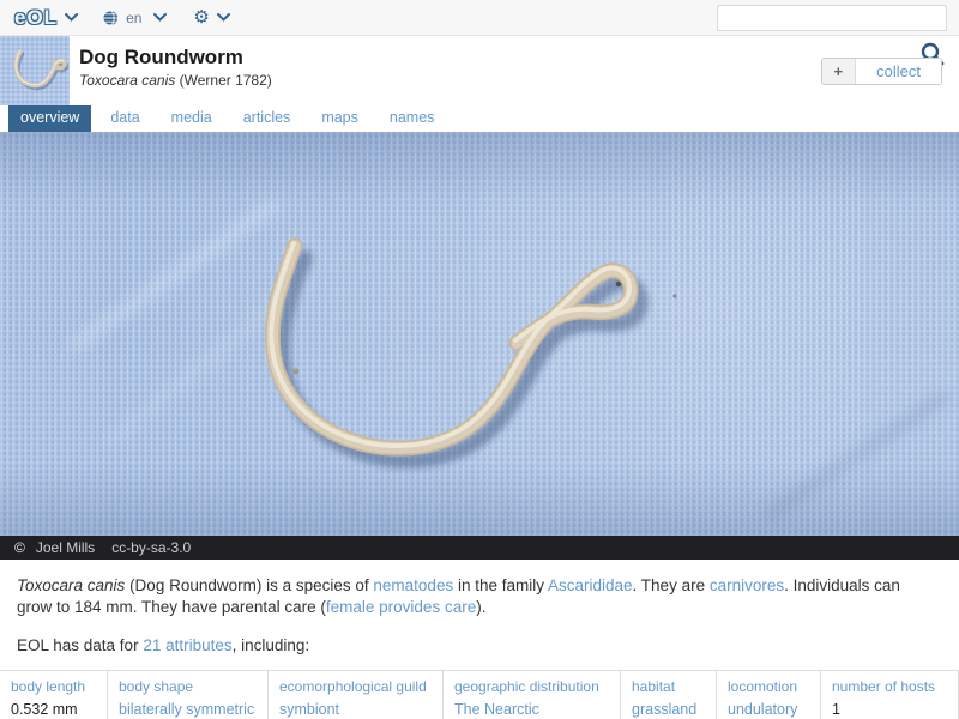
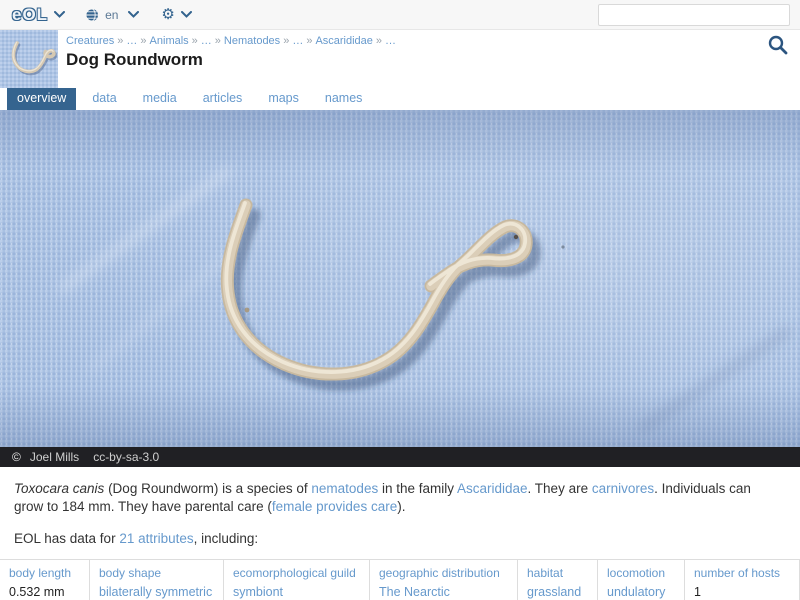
  eOL
  en
  ⚙
+ Creatures » … » Animals » … » Nematodes » … » Ascarididae » …
  Dog Roundworm
- Toxocara canis (Werner 1782)
- +
- collect
  overview
  data
  media
  articles
  maps
  names
  ©
  Joel Mills
  cc-by-sa-3.0
  Toxocara canis (Dog Roundworm) is a species of nematodes in the family Ascarididae. They are carnivores. Individuals can grow to 184 mm. They have parental care (female provides care).
  EOL has data for 21 attributes, including:
  body length
  0.532 mm
  body shape
  bilaterally symmetric
  ecomorphological guild
  symbiont
  geographic distribution
  The Nearctic
  habitat
  grassland
  locomotion
  undulatory
  number of hosts
  1
